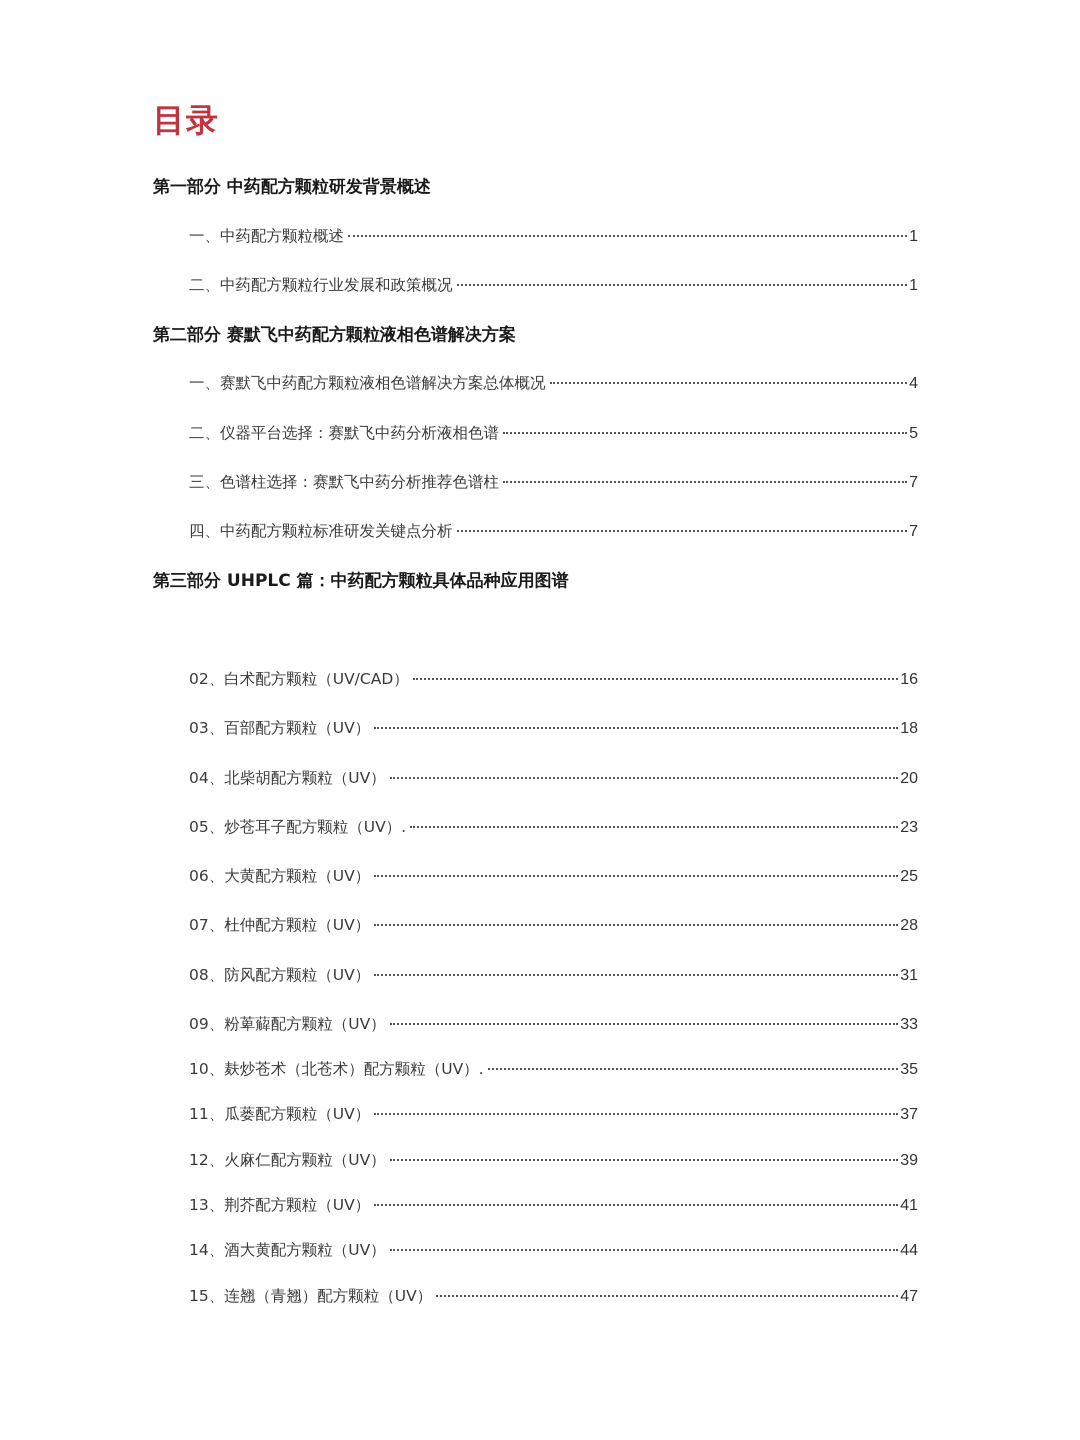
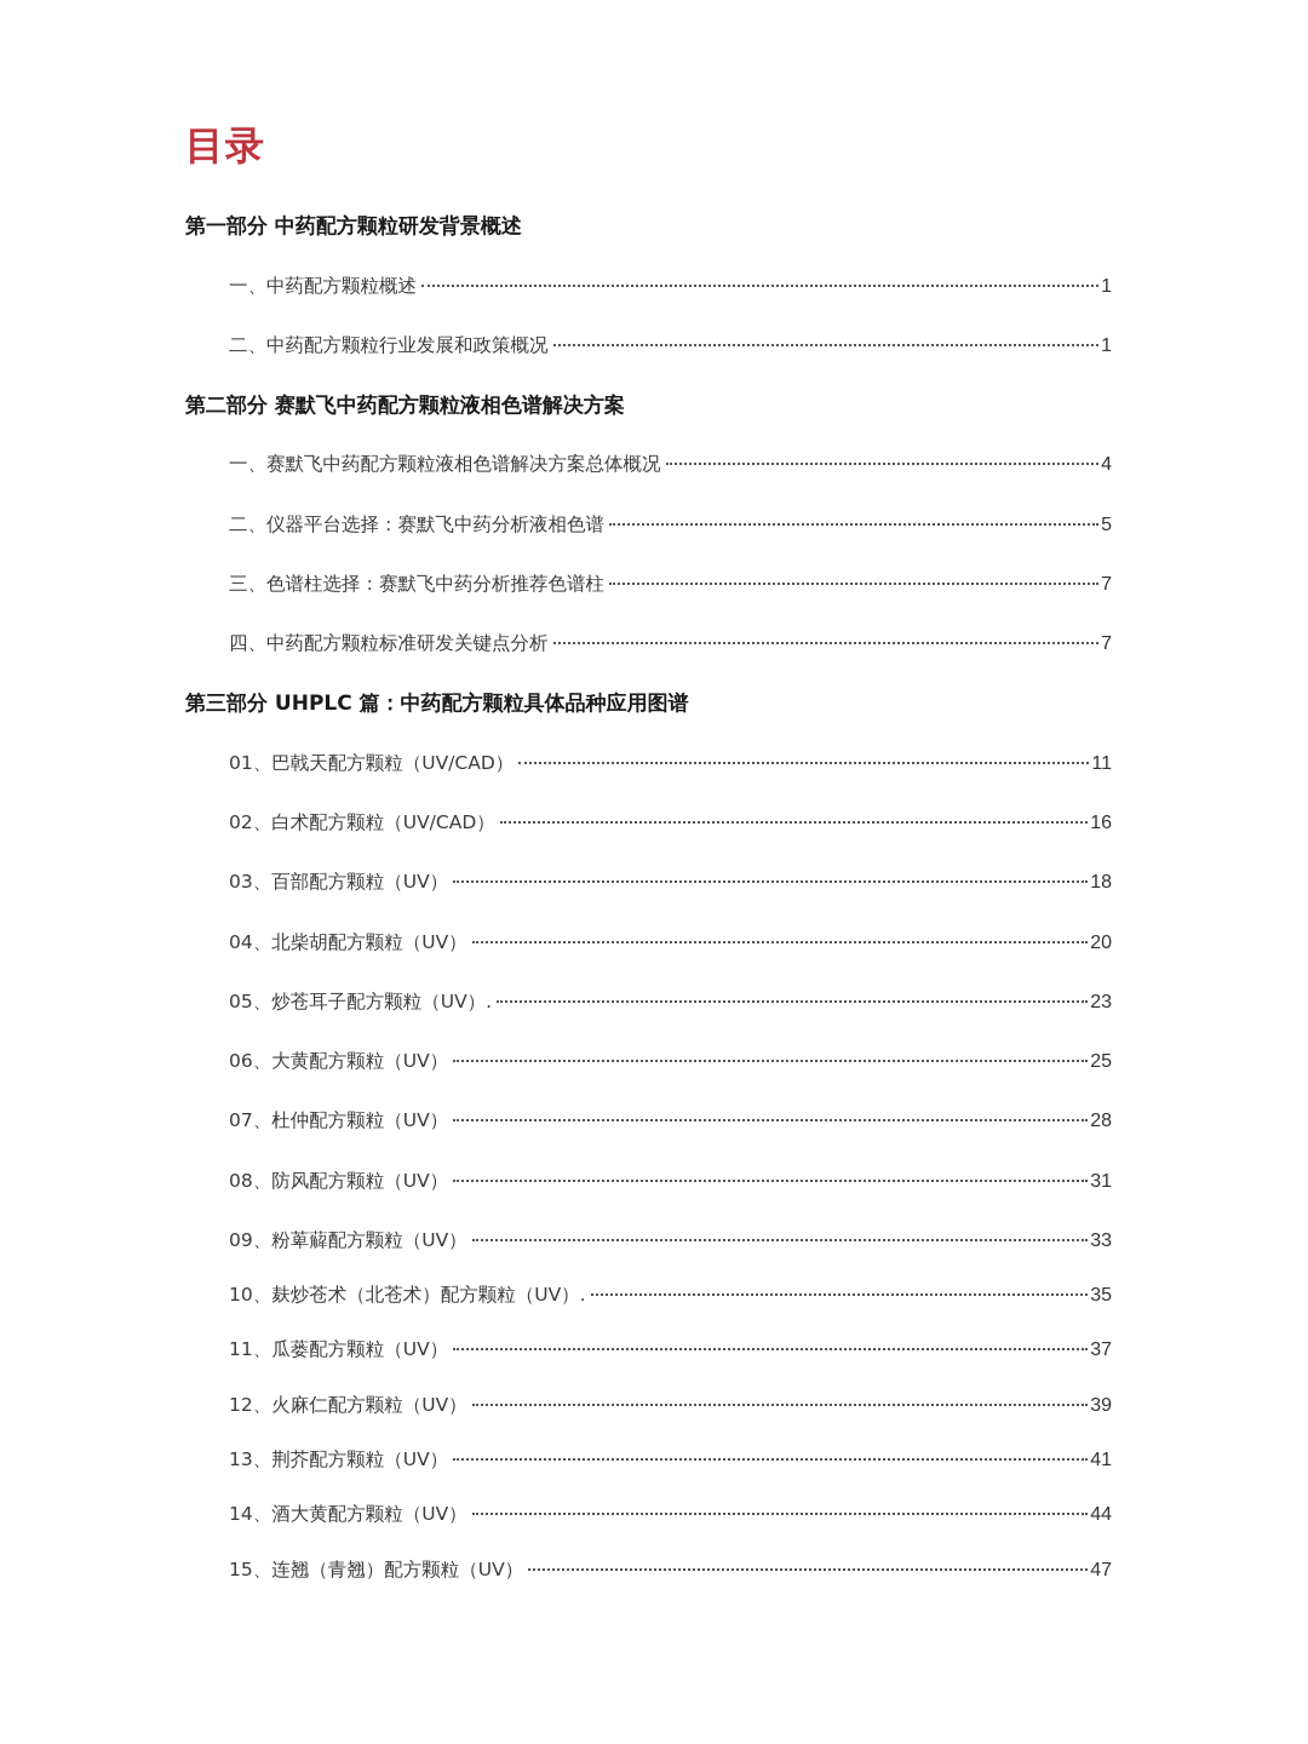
  目录
  第一部分 中药配方颗粒研发背景概述
  一、中药配方颗粒概述
  1
  二、中药配方颗粒行业发展和政策概况
  1
  第二部分 赛默飞中药配方颗粒液相色谱解决方案
  一、赛默飞中药配方颗粒液相色谱解决方案总体概况
  4
  二、仪器平台选择：赛默飞中药分析液相色谱
  5
  三、色谱柱选择：赛默飞中药分析推荐色谱柱
  7
  四、中药配方颗粒标准研发关键点分析
  7
  第三部分 UHPLC 篇：中药配方颗粒具体品种应用图谱
+ 01、巴戟天配方颗粒（UV/CAD）
+ 11
  02、白术配方颗粒（UV/CAD）
  16
  03、百部配方颗粒（UV）
  18
  04、北柴胡配方颗粒（UV）
  20
  05、炒苍耳子配方颗粒（UV）.
  23
  06、大黄配方颗粒（UV）
  25
  07、杜仲配方颗粒（UV）
  28
  08、防风配方颗粒（UV）
  31
  09、粉萆薢配方颗粒（UV）
  33
  10、麸炒苍术（北苍术）配方颗粒（UV）.
  35
  11、瓜蒌配方颗粒（UV）
  37
  12、火麻仁配方颗粒（UV）
  39
  13、荆芥配方颗粒（UV）
  41
  14、酒大黄配方颗粒（UV）
  44
  15、连翘（青翘）配方颗粒（UV）
  47
